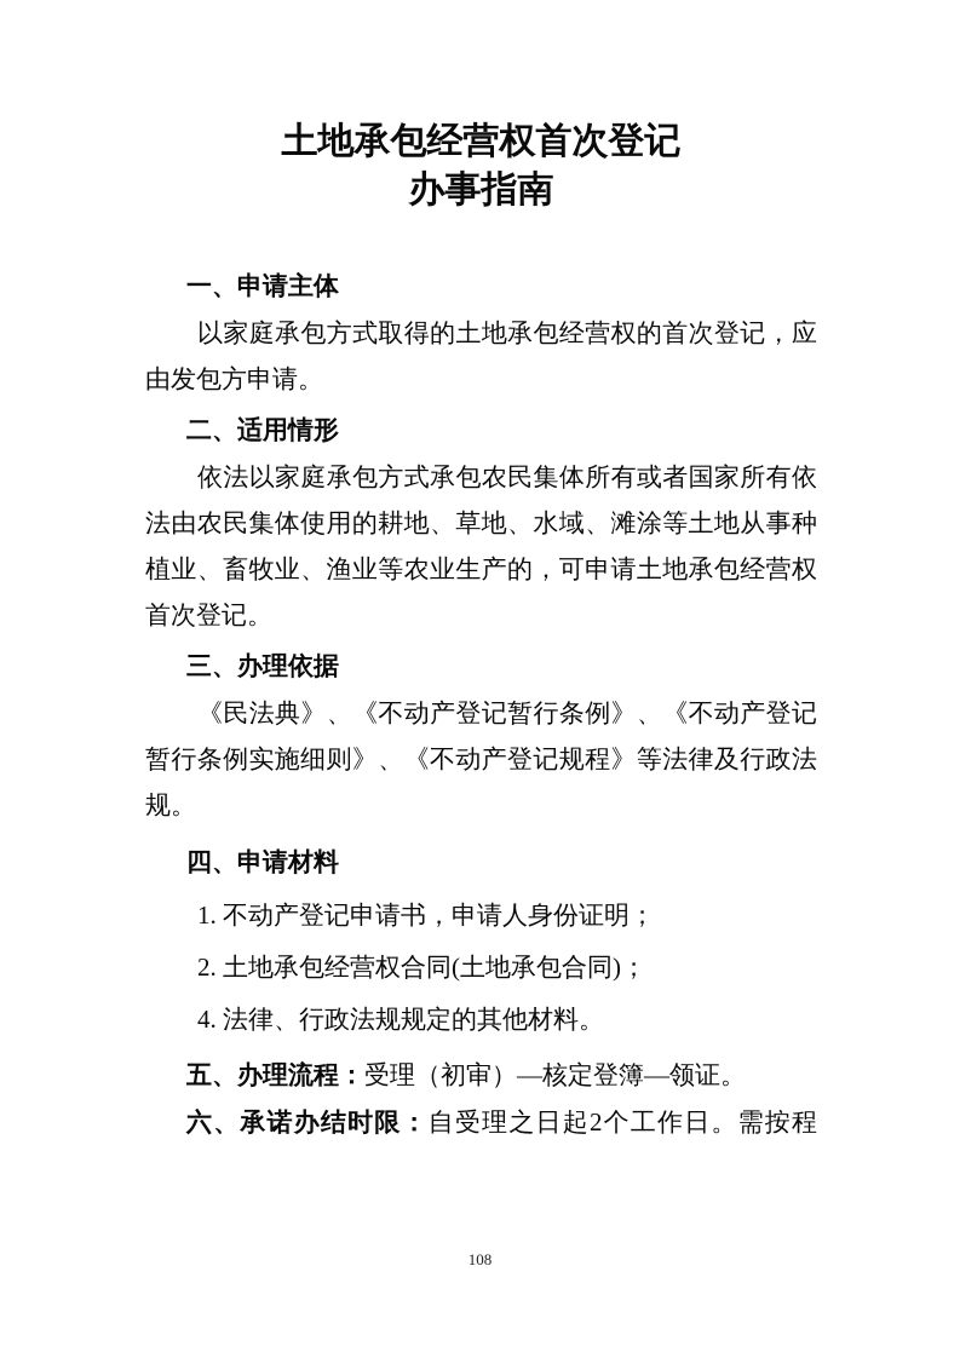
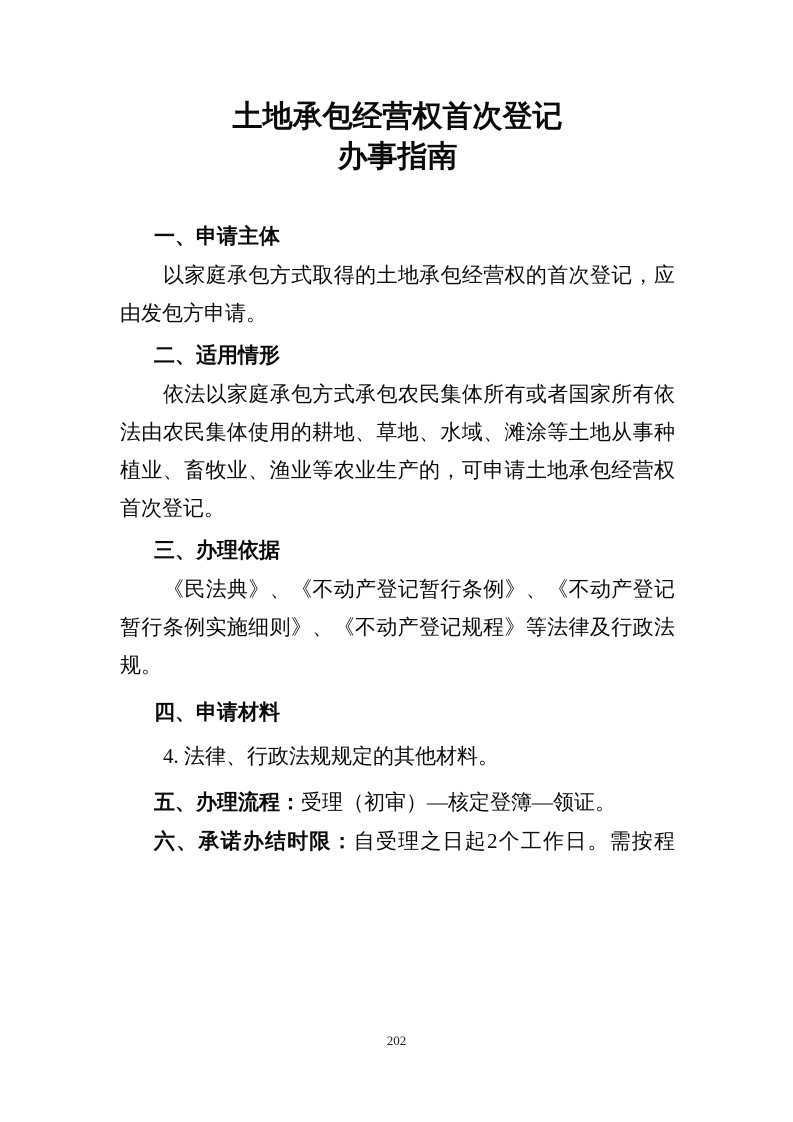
  土地承包经营权首次登记
  办事指南
  一、申请主体
  以家庭承包方式取得的土地承包经营权的首次登记，应由发包方申请。
  二、适用情形
  依法以家庭承包方式承包农民集体所有或者国家所有依法由农民集体使用的耕地、草地、水域、滩涂等土地从事种植业、畜牧业、渔业等农业生产的，可申请土地承包经营权首次登记。
  三、办理依据
  《民法典》、《不动产登记暂行条例》、《不动产登记暂行条例实施细则》、《不动产登记规程》等法律及行政法规。
  四、申请材料
- 1. 不动产登记申请书，申请人身份证明；
- 2. 土地承包经营权合同(土地承包合同)；
  4. 法律、行政法规规定的其他材料。
  五、办理流程：受理（初审）—核定登簿—领证。
  六、承诺办结时限：自受理之日起2个工作日。需按程
- 108
+ 202
